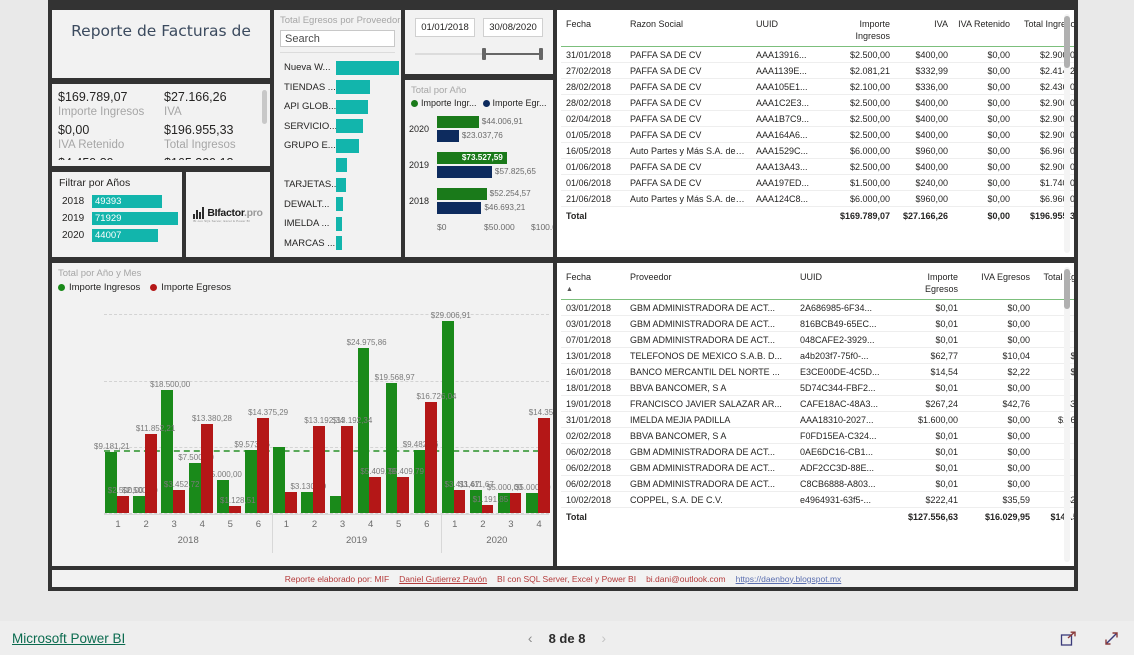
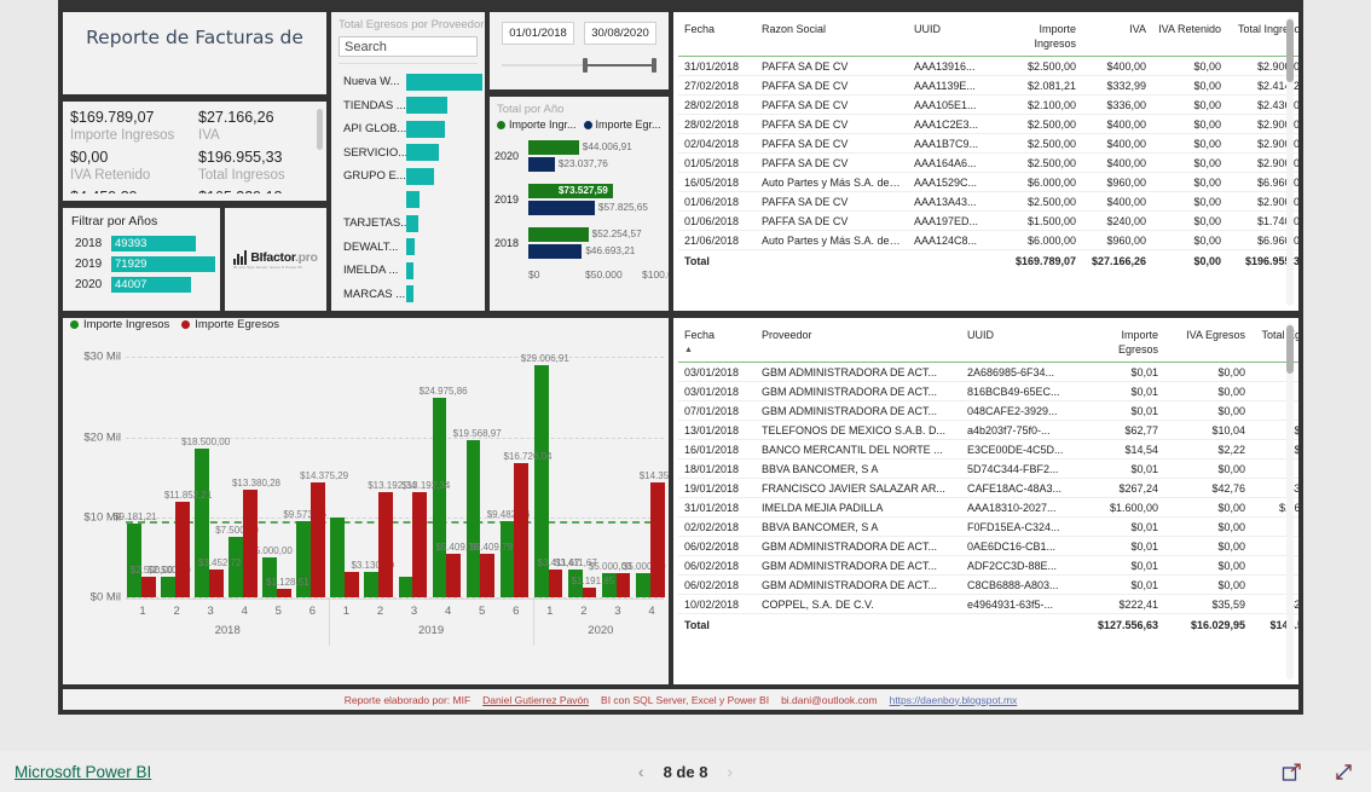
  Reporte de Facturas de
  $169.789,07
  Importe Ingresos
  $27.166,26
  IVA
  $0,00
  IVA Retenido
  $196.955,33
  Total Ingresos
  Filtrar por Años
  2018
  49393
  2019
  71929
  2020
  44007
  BIfactor.pro
  Total Egresos por Proveedor
  Search
  Nueva W...
  TIENDAS ...
  API GLOB...
  SERVICIO..
  GRUPO E...
  TARJETAS.
  DEWALT...
  IMELDA ...
  MARCAS ...
  01/01/2018
  30/08/2020
  Total por Año
  Importe Ingr...
  Importe Egr...
  2020
  $44.006,91
  $23.037,76
  2019
  $73.527,59
  $57.825,65
  2018
  $52.254,57
  $46.693,21
  $0
  $50.000
- Total por Año y Mes
  Importe Ingresos
  Importe Egresos
+ $0 Mil
+ $10 Mil
+ $20 Mil
+ $30 Mil
  $9.181,21
  $18.500,00
  5.000,00
  $24.975,86
  $19.568,97
  $29.006,91
  $3.411,67
  $5.000,00
  $2.500,00
  $11.852,21
  $3.452,72
  $13.380,28
  $1.128,51
  $14.375,29
  $13.192,34
  $13.192,34
  $5.409,79
  $5.409,79
  $16.726,04
  $3.411,67
  $1.191,85
  1
  2
  3
  4
  5
  6
  1
  2
  3
  4
  5
  6
  1
  2
  3
  4
  2018
  2019
  2020
  Fecha	Razon Social	UUID	Importe Ingresos	IVA	IVA Retenido	Total Ingro
  31/01/2018	PAFFA SA DE CV	AAA13916...	$2.500,00	$400,00	$0,00	$2.900
  27/02/2018	PAFFA SA DE CV	AAA1139E...	$2.081,21	$332,99	$0,00	$2.412
  28/02/2018	PAFFA SA DE CV	AAA105E1...	$2.100,00	$336,00	$0,00	$2.430
  28/02/2018	PAFFA SA DE CV	AAA1C2E3...	$2.500,00	$400,00	$0,00	$2.900
  02/04/2018	PAFFA SA DE CV	AAA1B7C9...	$2.500,00	$400,00	$0,00	$2.900
  01/05/2018	PAFFA SA DE CV	AAA164A6...	$2.500,00	$400,00	$0,00	$2.900
  16/05/2018	Auto Partes y Más S.A. de C.V	AAA1529C...	$6.000,00	$960,00	$0,00	$6.960
  01/06/2018	PAFFA SA DE CV	AAA13A43...	$2.500,00	$400,00	$0,00	$2.900
  01/06/2018	PAFFA SA DE CV	AAA197ED...	$1.500,00	$240,00	$0,00	$1.740
  21/06/2018	Auto Partes y Más S.A. de C.V	AAA124C8...	$6.000,00	$960,00	$0,00	$6.960
  Total			$169.789,07	$27.166,26	$0,00	$196.953
  03/01/2018	GBM ADMINISTRADORA DE ACT...	2A686985-6F34...	$0,01	$0,00
  03/01/2018	GBM ADMINISTRADORA DE ACT...	816BCB49-65EC...	$0,01	$0,00
  07/01/2018	GBM ADMINISTRADORA DE ACT...	048CAFE2-3929...	$0,01	$0,00
  13/01/2018	TELEFONOS DE MEXICO S.A.B. D...	a4b203f7-75f0-...	$62,77	$10,04	$
  16/01/2018	BANCO MERCANTIL DEL NORTE ...	E3CE00DE-4C5D...	$14,54	$2,22	$
  18/01/2018	BBVA BANCOMER, S A	5D74C344-FBF2...	$0,01	$0,00
  19/01/2018	FRANCISCO JAVIER SALAZAR AR...	CAFE18AC-48A3...	$267,24	$42,76	3
  31/01/2018	IMELDA MEJIA PADILLA	AAA18310-2027...	$1.600,00	$0,00	$6
  02/02/2018	BBVA BANCOMER, S A	F0FD15EA-C324...	$0,01	$0,00
  06/02/2018	GBM ADMINISTRADORA DE ACT...	0AE6DC16-CB1...	$0,01	$0,00
  06/02/2018	GBM ADMINISTRADORA DE ACT...	ADF2CC3D-88E...	$0,01	$0,00
  06/02/2018	GBM ADMINISTRADORA DE ACT...	C8CB6888-A803...	$0,01	$0,00
  10/02/2018	COPPEL, S.A. DE C.V.	e4964931-63f5-...	$222,41	$35,59	2
  Total			$127.556,63	$16.029,95	$14.
  Reporte elaborado por: MIF
  Daniel Gutierrez Pavón
  BI con SQL Server, Excel y Power BI
  bi.dani@outlook.com
  https://daenboy.blogspot.mx
  Microsoft Power BI
  ‹
  8 de 8
  ›
